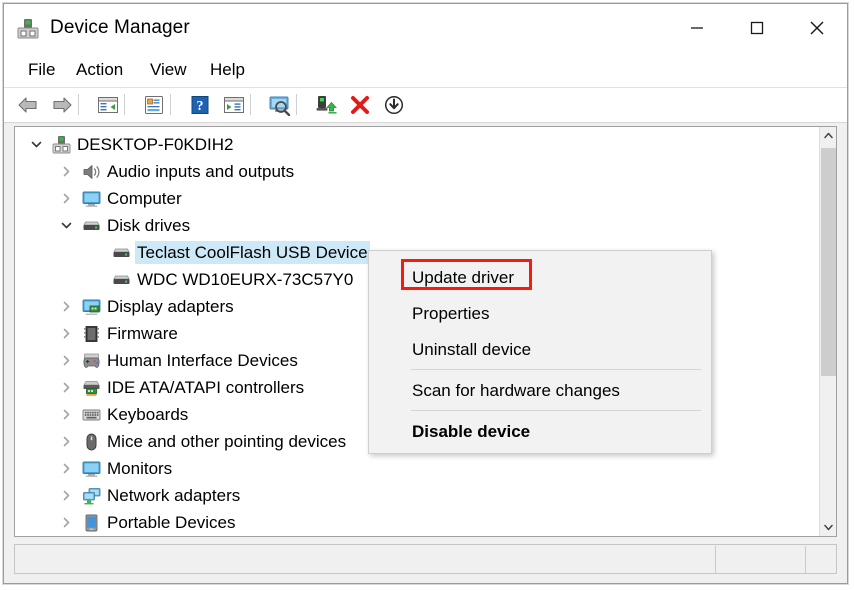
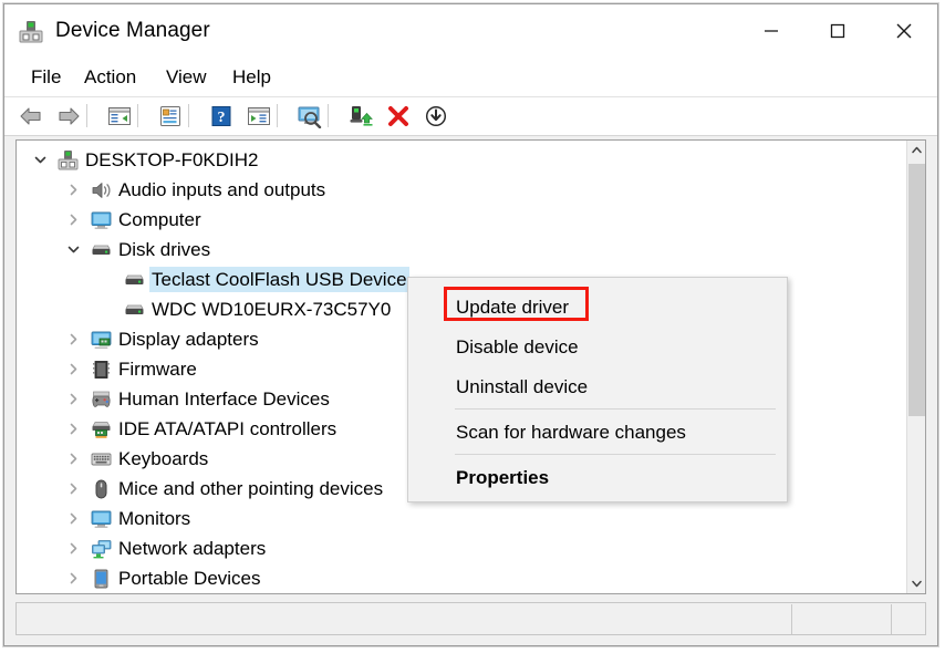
  Device Manager
  File
  Action
  View
  Help
  ?
  DESKTOP-F0KDIH2
  Audio inputs and outputs
  Computer
  Disk drives
  Teclast CoolFlash USB Device
  WDC WD10EURX-73C57Y0
  Display adapters
  Firmware
  Human Interface Devices
  IDE ATA/ATAPI controllers
  Keyboards
  Mice and other pointing devices
  Monitors
  Network adapters
  Portable Devices
  Update driver
- Properties
+ Disable device
  Uninstall device
  Scan for hardware changes
- Disable device
+ Properties
